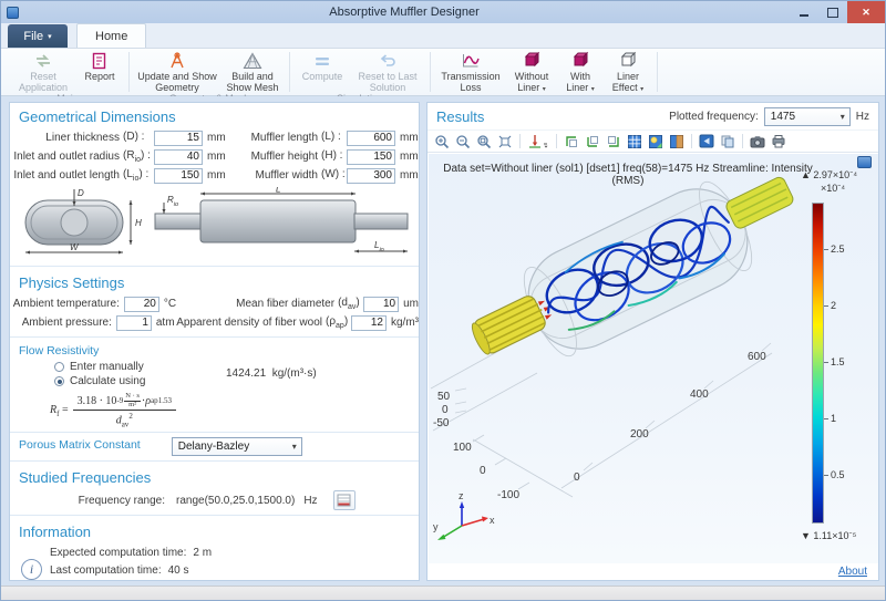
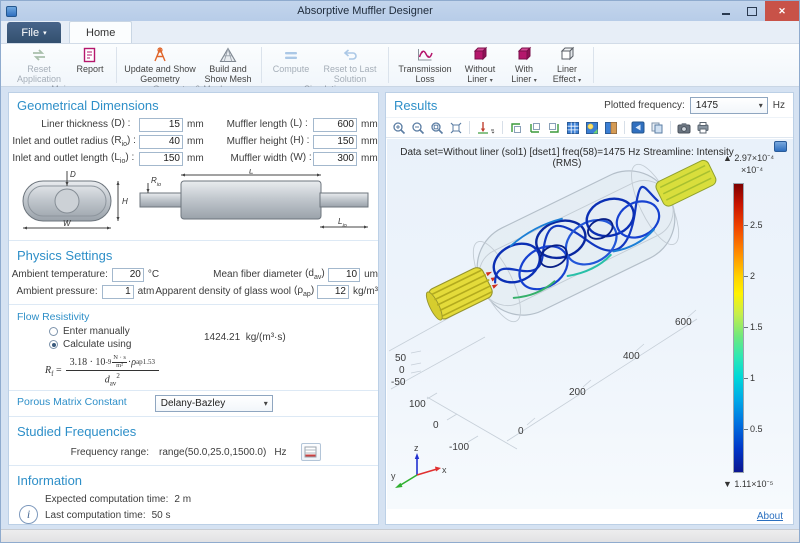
  Absorptive Muffler Designer
  File
  Home
  Reset Application
  Report
  Update and Show Geometry
  Build and Show Mesh
  Compute
  Reset to Last Solution
  Transmission Loss
  Without Liner
  With Liner
  Liner Effect
  Geometrical Dimensions
  Liner thickness
  (D) :
  15
  mm
  Muffler length
  (L) :
  600
  mm
  Inlet and outlet radius
  40
  mm
  Muffler height
  (H) :
  150
  mm
  Inlet and outlet length
  150
  mm
  Muffler width
  (W) :
  300
  mm
  D
  H
  W
  L
  Physics Settings
  Ambient temperature:
  20
  °C
  Mean fiber diameter
  10
  um
  Ambient pressure:
  1
  atm
- Apparent density of fiber wool
+ Apparent density of glass wool
  12
  kg/m³
  Flow Resistivity
  Enter manually
  Calculate using
  1424.21 kg/(m³·s)
  Rf =
  3.18 · 10
  -9
  ·
  ρ
  ap
  1.53
  dav2
  Porous Matrix Constant
  Delany-Bazley
  Studied Frequencies
  Frequency range:
  range(50.0,25.0,1500.0)
  Hz
  Information
  i
  Expected computation time:
  2 m
  Last computation time:
- 40 s
+ 50 s
  Results
  Plotted frequency:
  1475
  Hz
  Data set=Without liner (sol1) [dset1] freq(58)=1475 Hz Streamline: Intensity (RMS)
  0
  200
  400
  600
  100
  0
  -100
  50
  0
  -50
  y
  z
  x
  ▲ 2.97×10⁻⁴
  ×10⁻⁴
  2.5
  2
  1.5
  1
  0.5
  ▼ 1.11×10⁻⁵
  About
